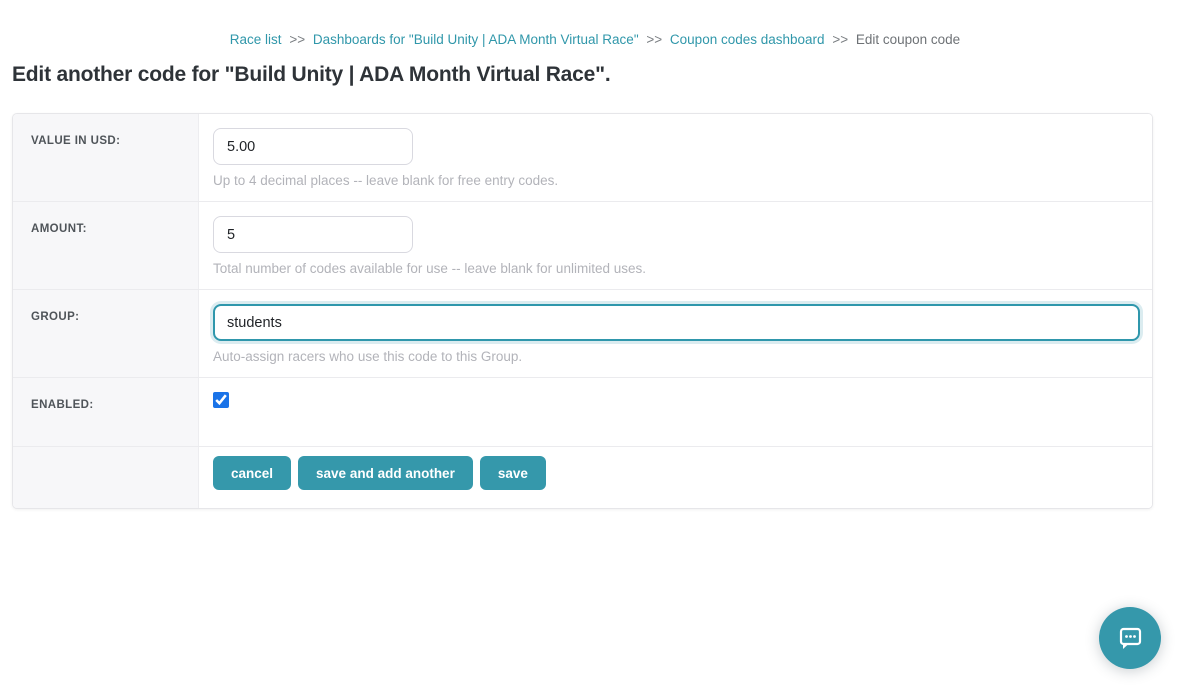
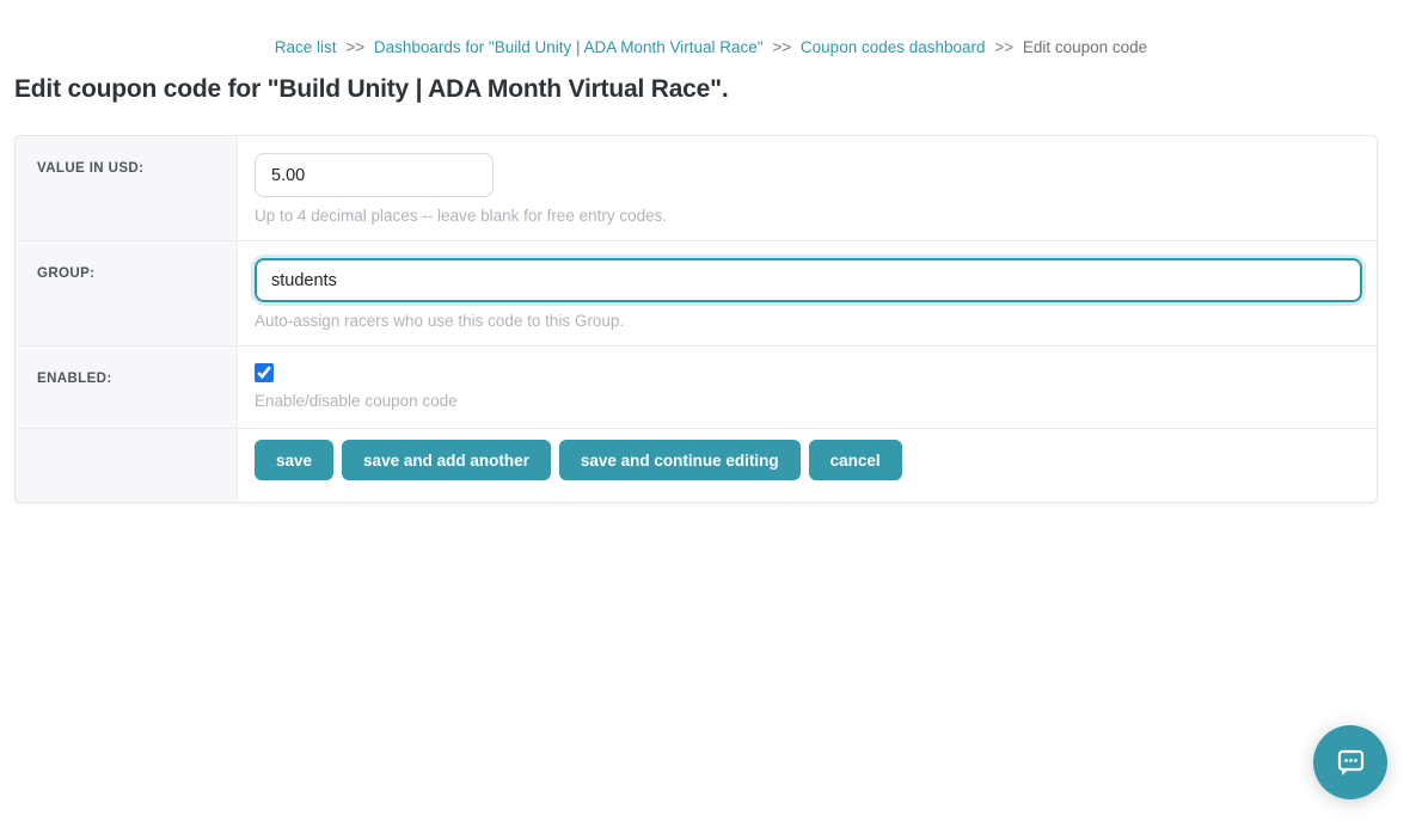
  Race list >> Dashboards for "Build Unity | ADA Month Virtual Race" >> Coupon codes dashboard >> Edit coupon code
- Edit another code for "Build Unity | ADA Month Virtual Race".
+ Edit coupon code for "Build Unity | ADA Month Virtual Race".
  VALUE IN USD:
  5.00
  Up to 4 decimal places -- leave blank for free entry codes.
- AMOUNT:
- 5
- Total number of codes available for use -- leave blank for unlimited uses.
  GROUP:
  students
  Auto-assign racers who use this code to this Group.
  ENABLED:
+ Enable/disable coupon code
- cancel
+ save
  save and add another
+ save and continue editing
- save
+ cancel
